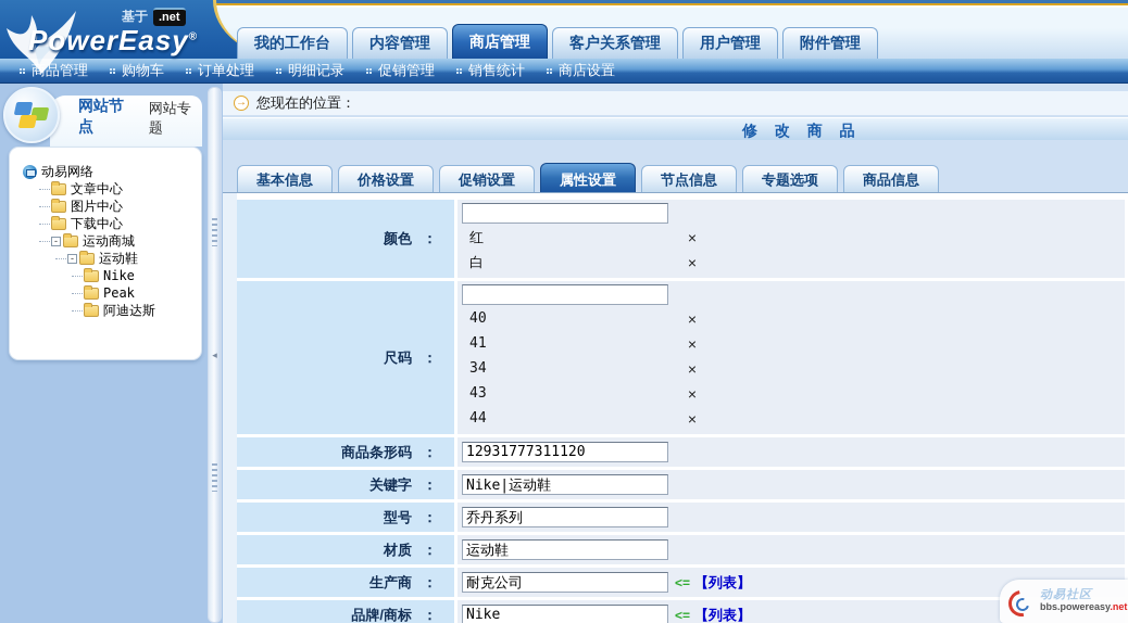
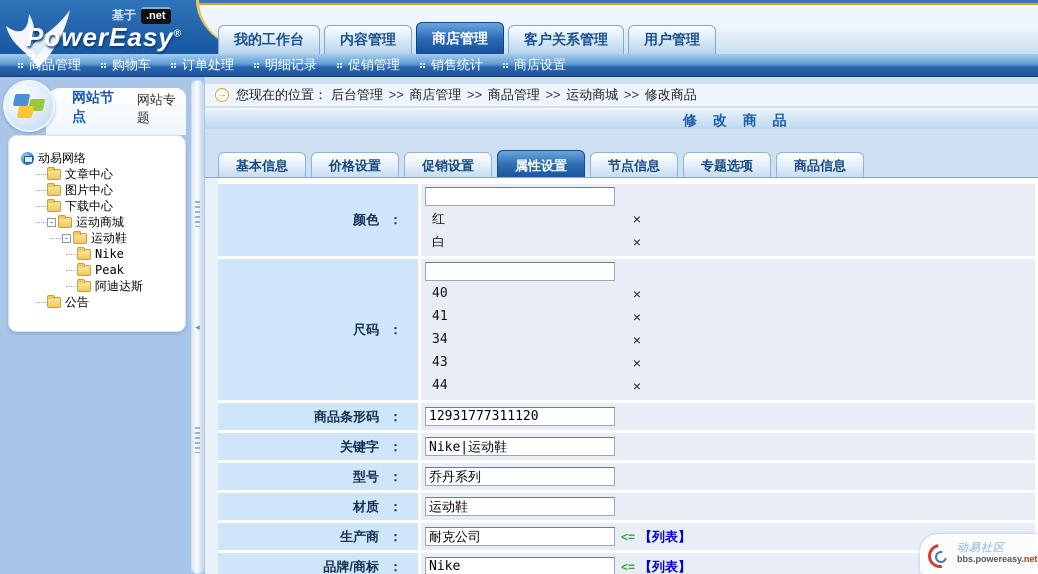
  PowerEasy®
  基于
  .net
  我的工作台
  内容管理
  商店管理
  客户关系管理
  用户管理
- 附件管理
  商品管理
  购物车
  订单处理
  明细记录
  促销管理
  销售统计
  商店设置
  ◂
  网站节点
  网站专题
  动易网络
  文章中心
  图片中心
  下载中心
  -
  运动商城
  -
  运动鞋
  Nike
  Peak
  阿迪达斯
+ 公告
  →
  您现在的位置：
+ 后台管理 >> 商店管理 >> 商品管理 >> 运动商城 >> 修改商品
  修 改 商 品
  基本信息
  价格设置
  促销设置
  属性设置
  节点信息
  专题选项
  商品信息
  颜色
  ：
  红
  ×
  白
  ×
  尺码
  ：
  40
  ×
  41
  ×
  34
  ×
  43
  ×
  44
  ×
  商品条形码
  ：
  12931777311120
  关键字
  ：
  Nike|运动鞋
  型号
  ：
  乔丹系列
  材质
  ：
  运动鞋
  生产商
  ：
  耐克公司
  <=
  【列表】
  品牌/商标
  ：
  Nike
  <=
  【列表】
  动易社区
  bbs.powereasy.net
